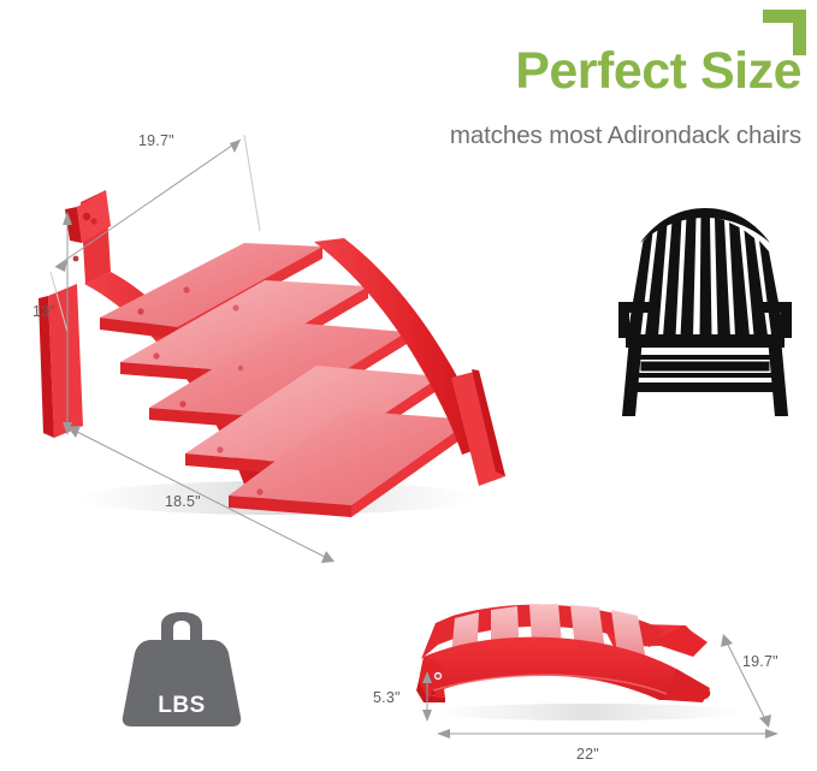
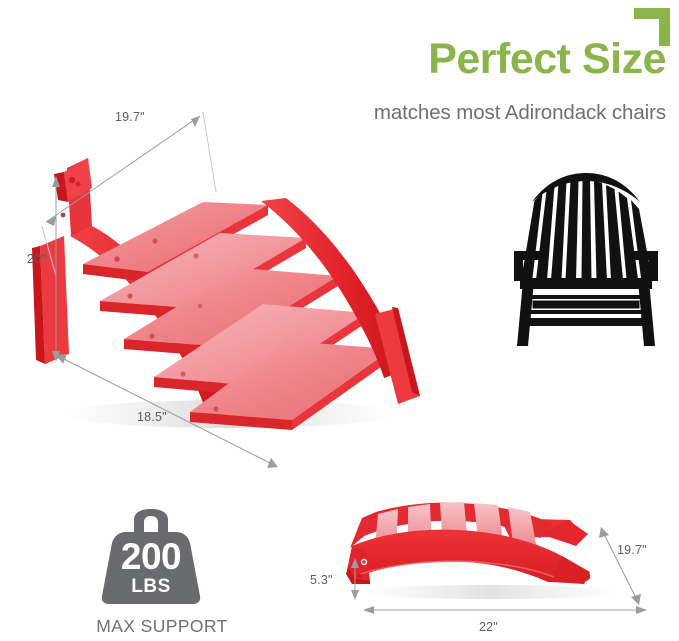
  Perfect Size
  matches most Adirondack chairs
  19.7"
- 13"
+ 20"
  18.5"
+ 200
  LBS
+ MAX SUPPORT
  5.3"
  19.7"
  22"
